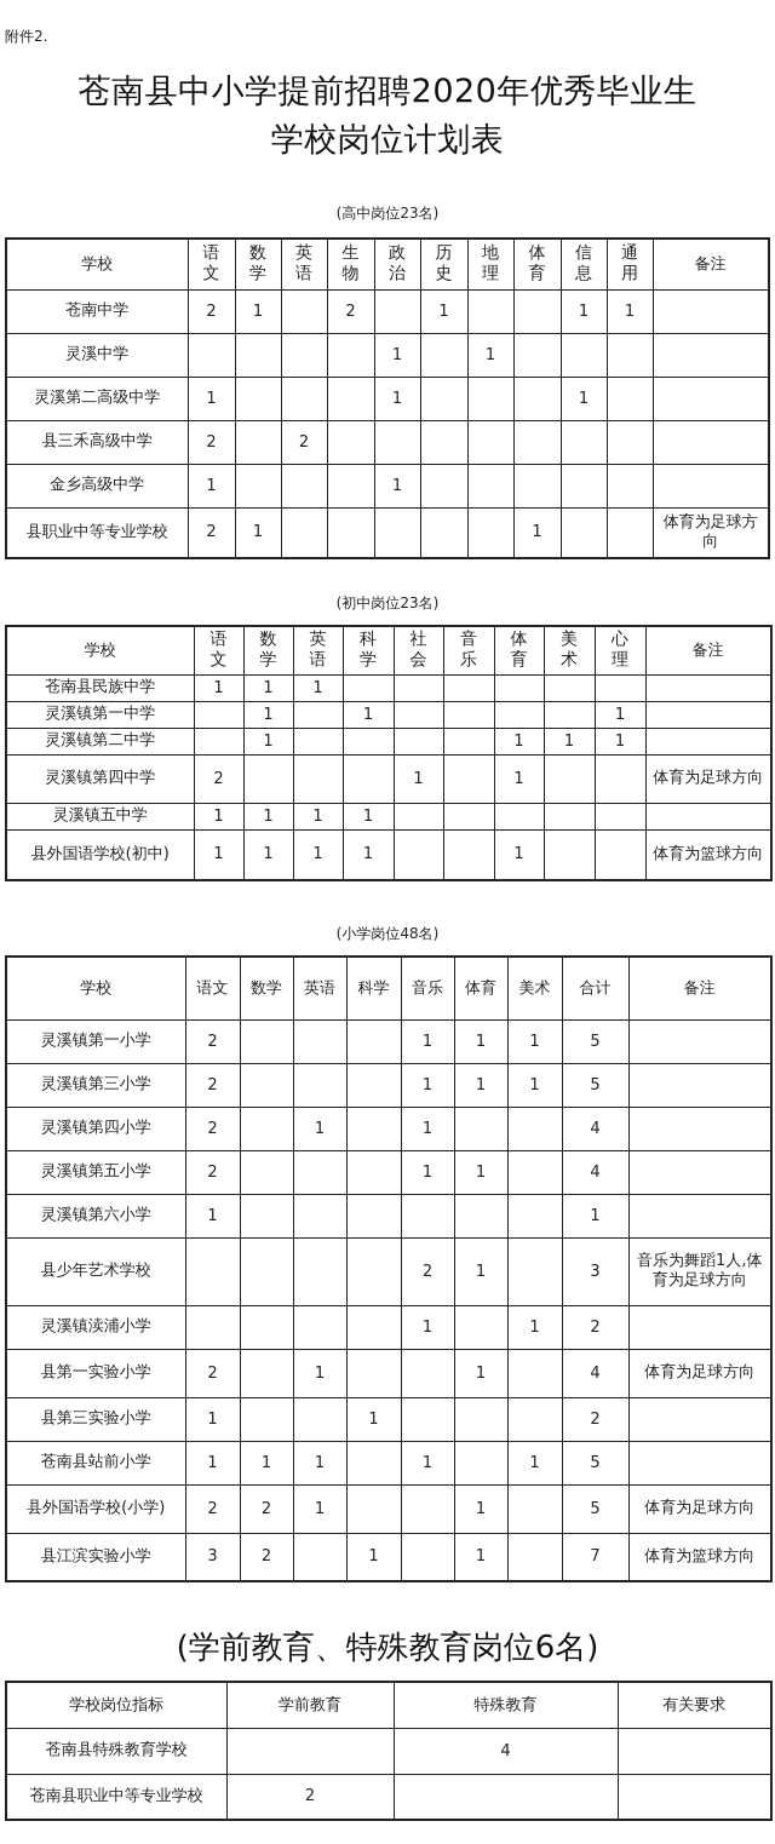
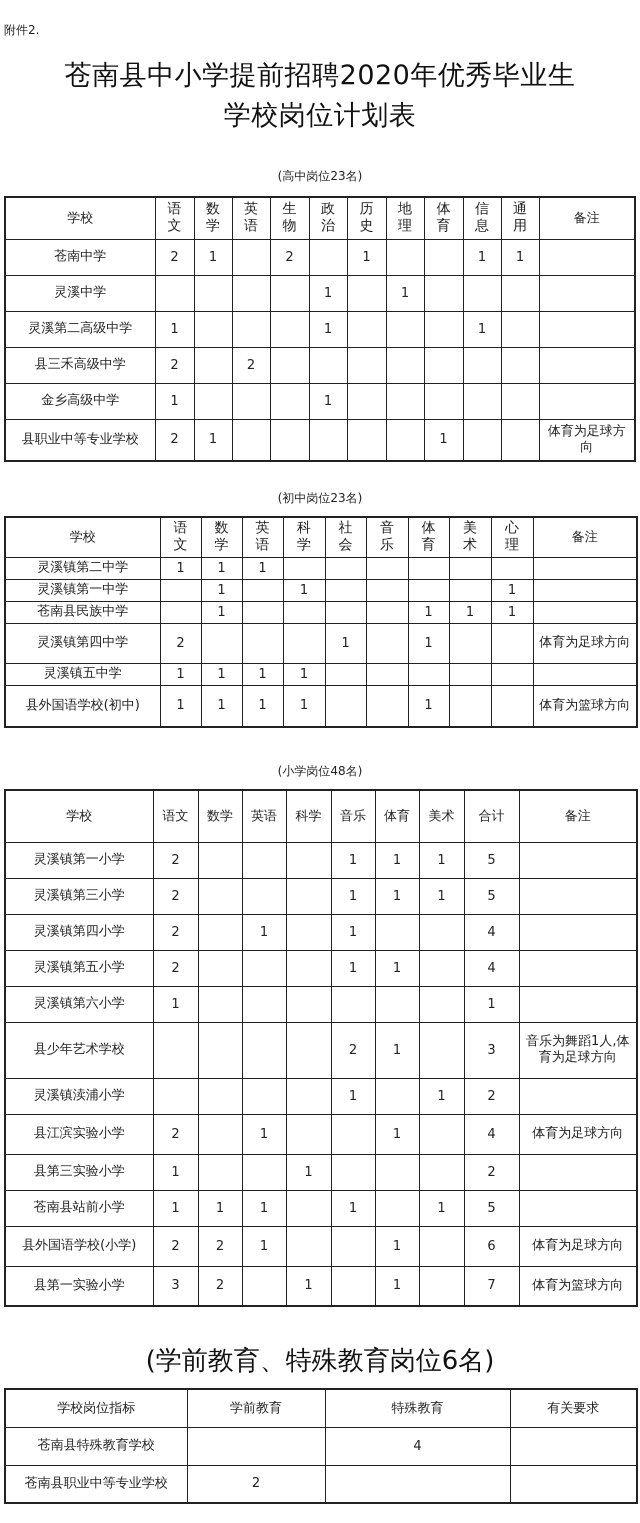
  附件2.
  苍南县中小学提前招聘2020年优秀毕业生
  学校岗位计划表
  (高中岗位23名)
  学校	语文	数学	英语	生物	政治	历史	地理	体育	信息	通用	备注
  苍南中学	2	1		2		1			1	1
  灵溪中学					1		1
  灵溪第二高级中学	1				1				1
  县三禾高级中学	2		2
  金乡高级中学	1				1
  县职业中等专业学校	2	1						1			体育为足球方向
  (初中岗位23名)
  学校	语文	数学	英语	科学	社会	音乐	体育	美术	心理	备注
- 苍南县民族中学	1	1	1
+ 灵溪镇第二中学	1	1	1
  灵溪镇第一中学		1		1					1
- 灵溪镇第二中学		1					1	1	1
+ 苍南县民族中学		1					1	1	1
  灵溪镇第四中学	2				1		1			体育为足球方向
  灵溪镇五中学	1	1	1	1
  县外国语学校(初中)	1	1	1	1			1			体育为篮球方向
  (小学岗位48名)
  学校	语文	数学	英语	科学	音乐	体育	美术	合计	备注
  灵溪镇第一小学	2				1	1	1	5
  灵溪镇第三小学	2				1	1	1	5
  灵溪镇第四小学	2		1		1			4
  灵溪镇第五小学	2				1	1		4
  灵溪镇第六小学	1							1
  县少年艺术学校					2	1		3	音乐为舞蹈1人,体育为足球方向
  灵溪镇渎浦小学					1		1	2
- 县第一实验小学	2		1			1		4	体育为足球方向
+ 县江滨实验小学	2		1			1		4	体育为足球方向
  县第三实验小学	1			1				2
  苍南县站前小学	1	1	1		1		1	5
- 县外国语学校(小学)	2	2	1			1		5	体育为足球方向
+ 县外国语学校(小学)	2	2	1			1		6	体育为足球方向
- 县江滨实验小学	3	2		1		1		7	体育为篮球方向
+ 县第一实验小学	3	2		1		1		7	体育为篮球方向
  (学前教育、特殊教育岗位6名)
  学校岗位指标	学前教育	特殊教育	有关要求
  苍南县特殊教育学校		4
  苍南县职业中等专业学校	2
